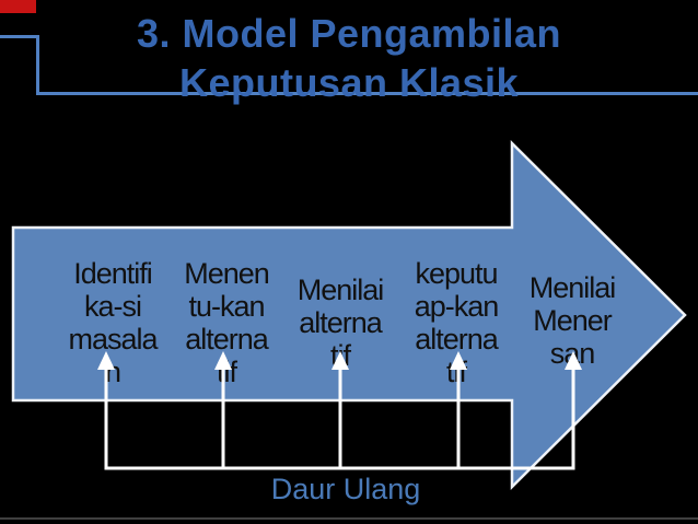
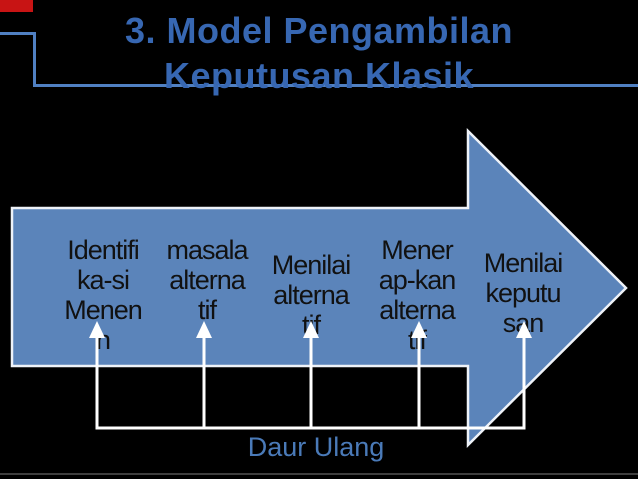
  3. Model Pengambilan
  Keputusan Klasik
  Identifi
  ka-si
- masala
+ Menen
  h
- Menen
+ masala
- tu-kan
  alterna
  tif
  Menilai
  alterna
- keputu
+ Mener
  ap-kan
  alterna
  tif
  Menilai
- Mener
+ keputu
  san
  Daur Ulang
